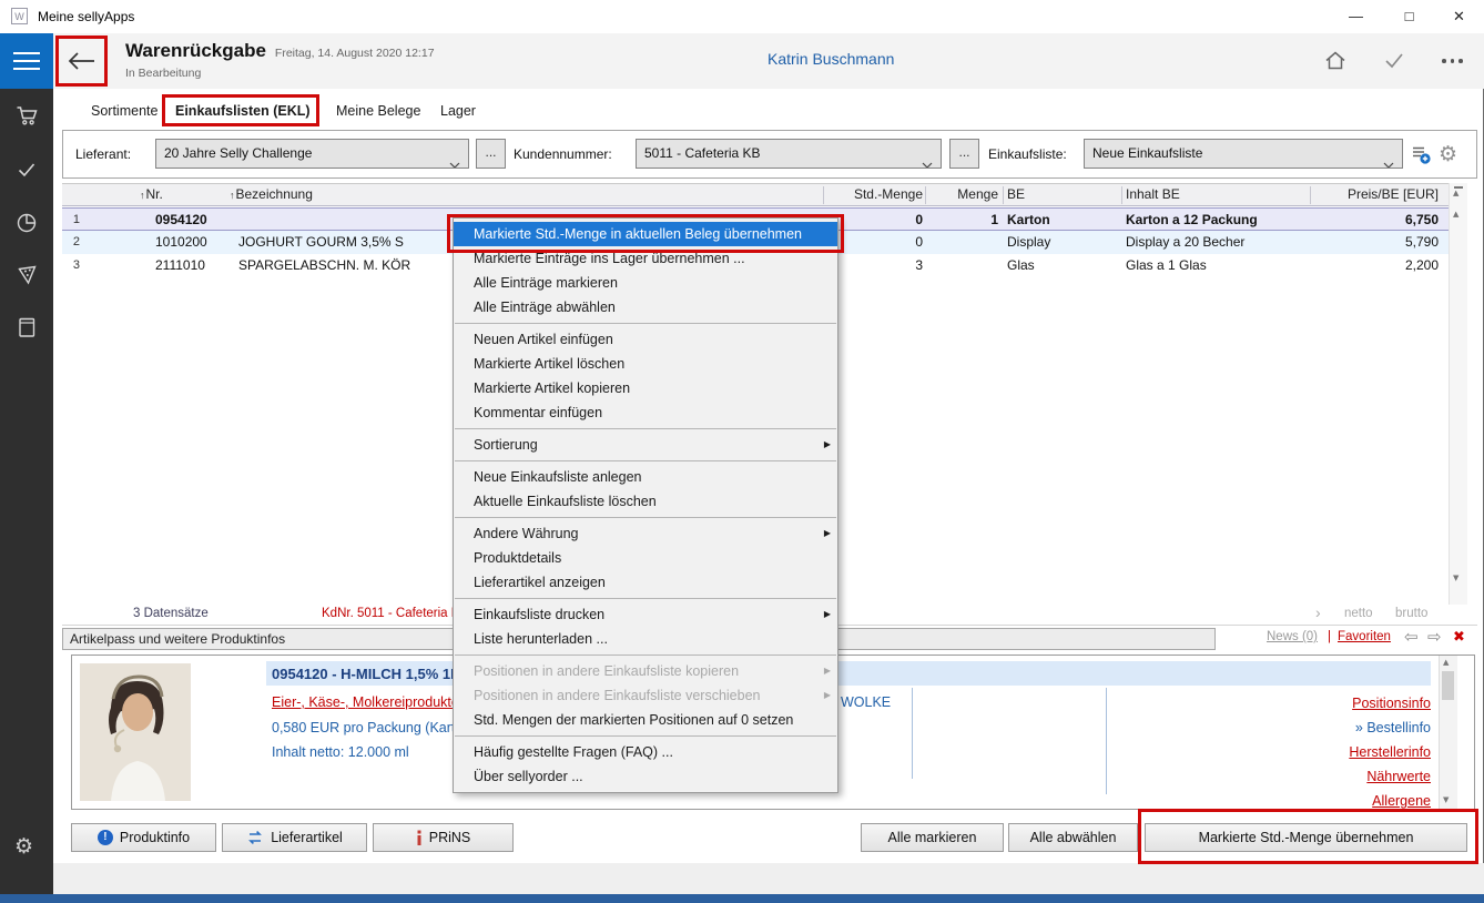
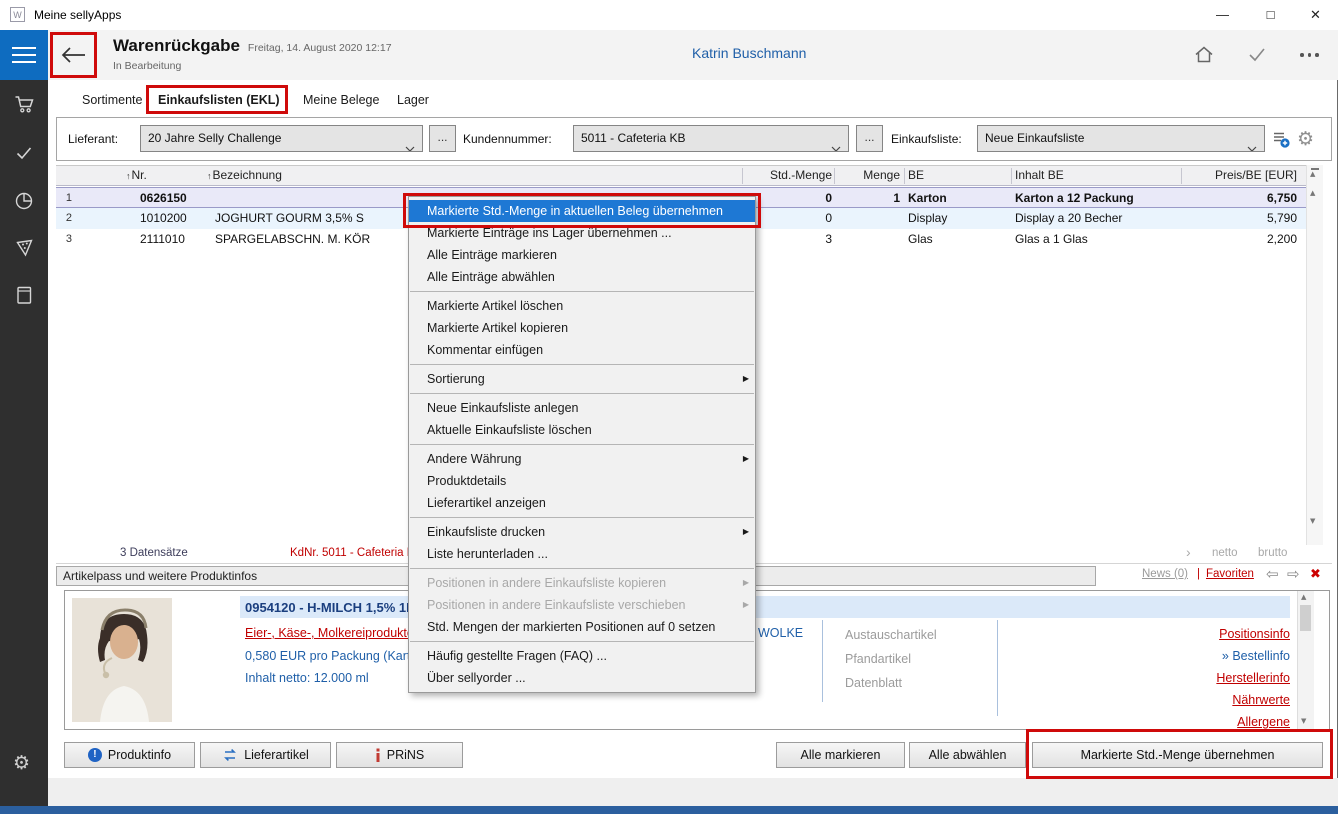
  W
  Meine sellyApps
  —
  □
  ✕
  Warenrückgabe Freitag, 14. August 2020 12:17
  In Bearbeitung
  Katrin Buschmann
  ⚙
  Sortimente
  Einkaufslisten (EKL)
  Meine Belege
  Lager
  Lieferant:
  20 Jahre Selly Challenge
  ...
  Kundennummer:
  5011 - Cafeteria KB
  ...
  Einkaufsliste:
  Neue Einkaufsliste
  ⚙
  ↑Nr.
  ↑Bezeichnung
  Std.-Menge
  Menge
  BE
  Inhalt BE
  Preis/BE [EUR]
  1
- 0954120
+ 0626150
  0
  1
  Karton
  Karton a 12 Packung
  6,750
  2
  1010200
  JOGHURT GOURM 3,5% S
  0
  Display
  Display a 20 Becher
  5,790
  3
  2111010
  SPARGELABSCHN. M. KÖR
  3
  Glas
  Glas a 1 Glas
  2,200
  ▲
  ▲
  ▼
  3 Datensätze
  KdNr. 5011 - Cafeteria
  ›
  netto
  brutto
  Artikelpass und weitere Produktinfos
  News (0)
  |
  Favoriten
  ⇦
  ⇨
  ✖
  0954120 - H-MILCH 1,5% 1
  Eier-, Käse-, Molkereiprodukt
  WOLKE
  0,580 EUR pro Packung (Kar
  Inhalt netto: 12.000 ml
+ Austauschartikel
+ Pfandartikel
+ Datenblatt
  Positionsinfo
  » Bestellinfo
  Herstellerinfo
  Nährwerte
  Allergene
  ▲
  ▼
  !
  Produktinfo
  Lieferartikel
  PRiNS
  Alle markieren
  Alle abwählen
  Markierte Std.-Menge übernehmen
  Markierte Std.-Menge in aktuellen Beleg übernehmen
  Markierte Einträge ins Lager übernehmen ...
  Alle Einträge markieren
  Alle Einträge abwählen
- Neuen Artikel einfügen
  Markierte Artikel löschen
  Markierte Artikel kopieren
  Kommentar einfügen
  Sortierung
  ▶
  Neue Einkaufsliste anlegen
  Aktuelle Einkaufsliste löschen
  Andere Währung
  ▶
  Produktdetails
  Lieferartikel anzeigen
  Einkaufsliste drucken
  ▶
  Liste herunterladen ...
  Positionen in andere Einkaufsliste kopieren
  ▶
  Positionen in andere Einkaufsliste verschieben
  ▶
  Std. Mengen der markierten Positionen auf 0 setzen
  Häufig gestellte Fragen (FAQ) ...
  Über sellyorder ...
